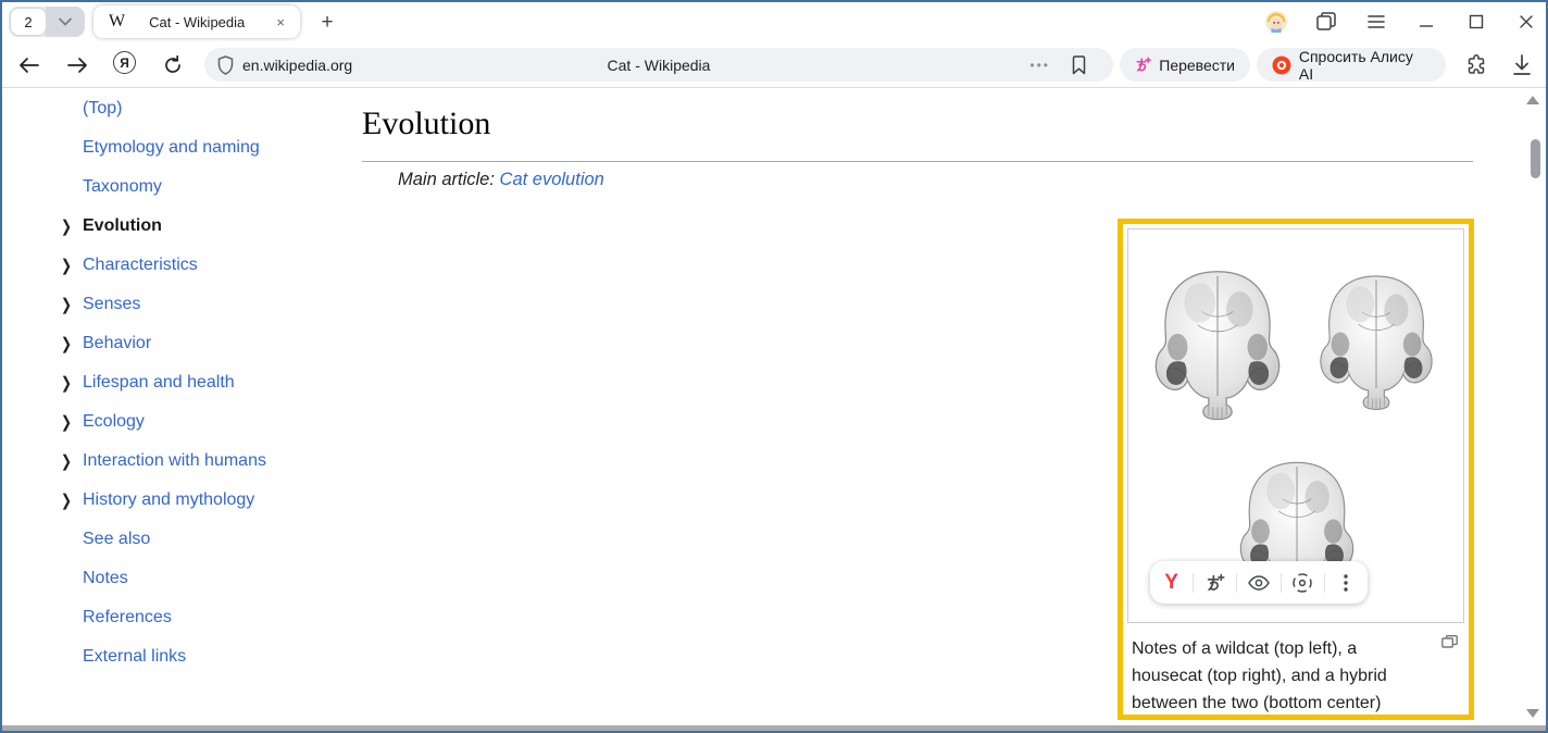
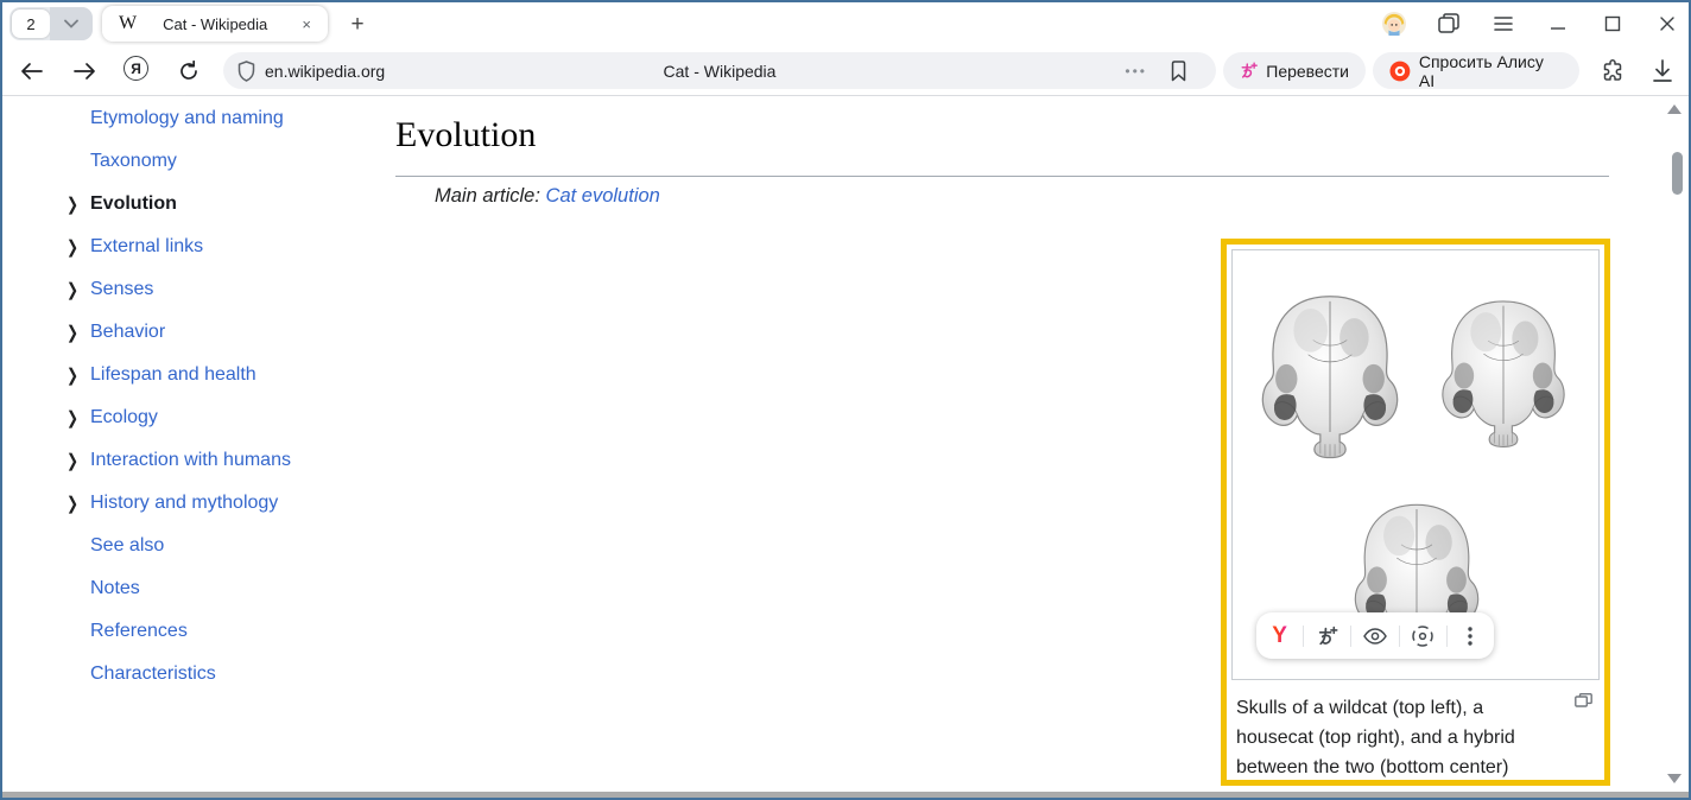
  2
  W
  Cat - Wikipedia
  ×
  +
  Я
  en.wikipedia.org
  Cat - Wikipedia
  •••
  Перевести
  Спросить Алису AI
- (Top)
  Etymology and naming
  Taxonomy
  ❯
  Evolution
  ❯
- Characteristics
+ External links
  ❯
  Senses
  ❯
  Behavior
  ❯
  Lifespan and health
  ❯
  Ecology
  ❯
  Interaction with humans
  ❯
  History and mythology
  See also
  Notes
  References
- External links
+ Characteristics
  Evolution
  Main article: Cat evolution
  Y
- Notes of a wildcat (top left), a housecat (top right), and a hybrid between the two (bottom center)
+ Skulls of a wildcat (top left), a housecat (top right), and a hybrid between the two (bottom center)
